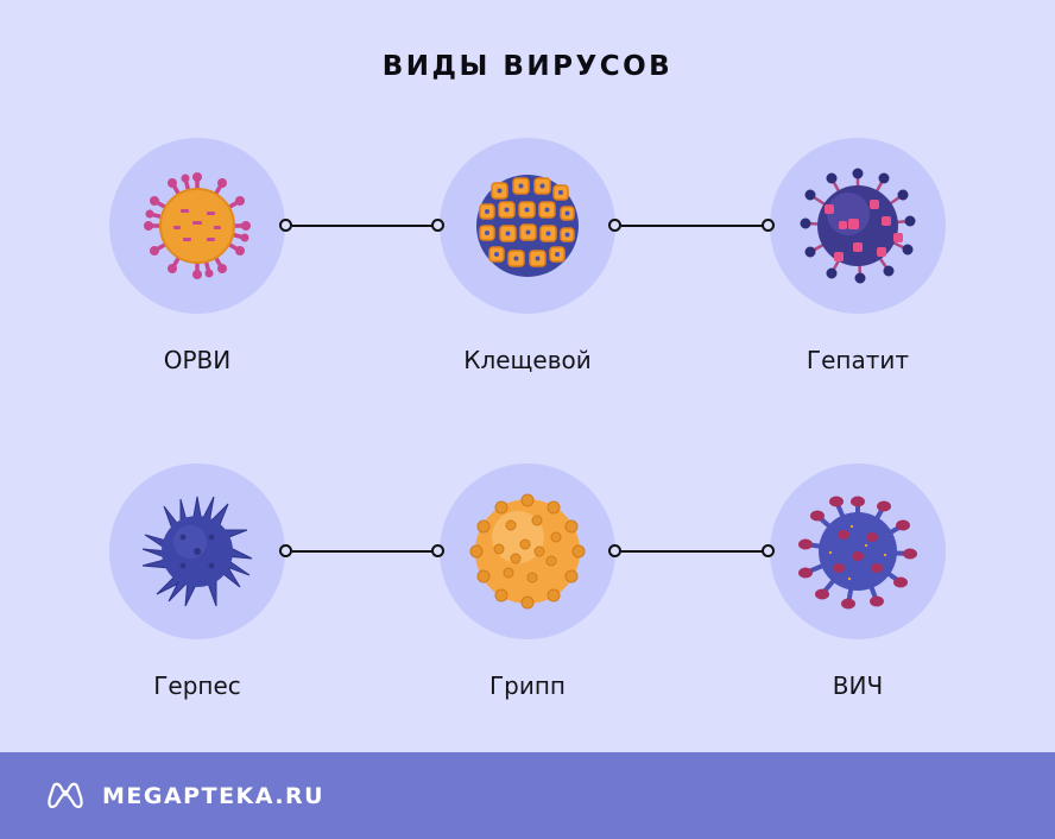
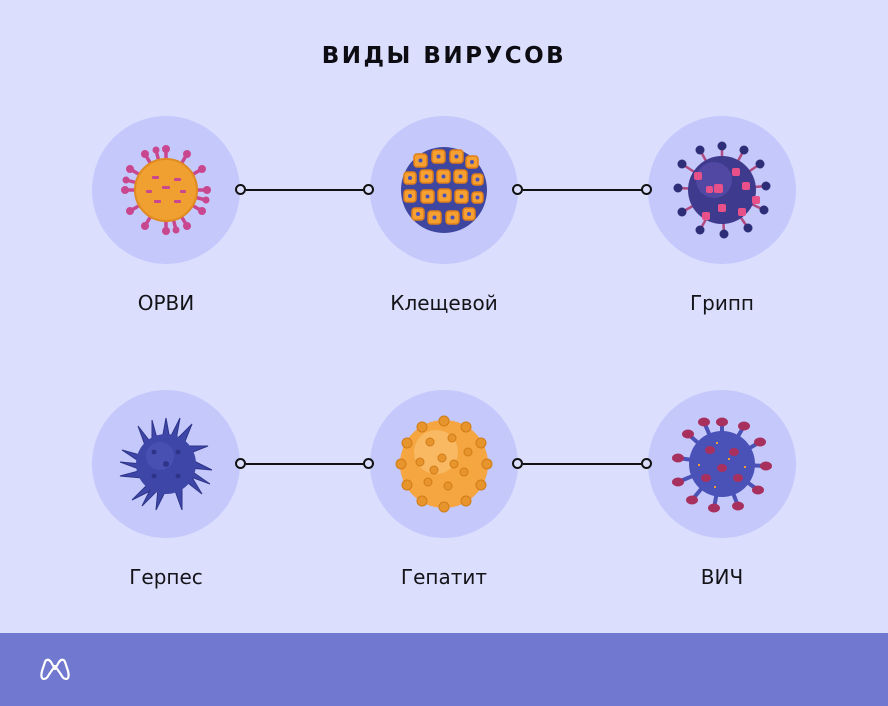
  ВИДЫ ВИРУСОВ
  ОРВИ
  Клещевой
- Гепатит
+ Грипп
  Герпес
- Грипп
+ Гепатит
  ВИЧ
- MEGAPTEKA.RU
